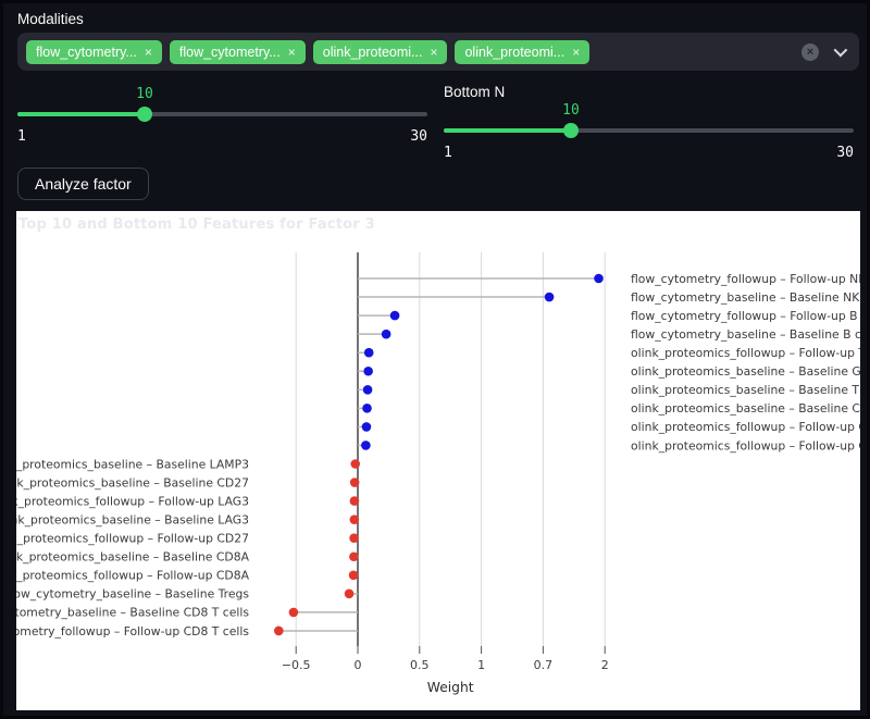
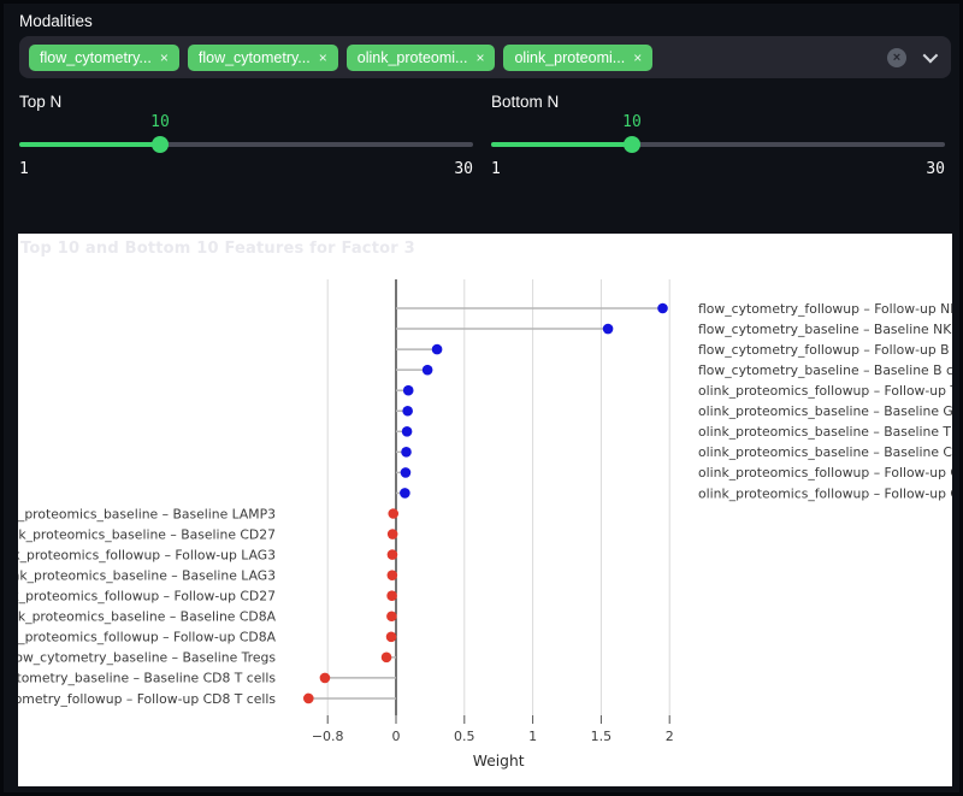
  Modalities
  flow_cytometry...
  ×
  flow_cytometry...
  ×
  olink_proteomi...
  ×
  olink_proteomi...
  ×
  ×
+ Top N
  10
  1
  30
  Bottom N
  10
  1
  30
- Analyze factor
- −0.5
+ −0.8
  0
  0.5
  1
- 0.7
+ 1.5
  2
  Weight
  flow_cytometry_followup – Follow-up N
  flow_cytometry_baseline – Baseline NK
  flow_cytometry_followup – Follow-up B
  flow_cytometry_baseline – Baseline B c
  olink_proteomics_followup – Follow-up
  olink_proteomics_baseline – Baseline G
  olink_proteomics_baseline – Baseline T
  olink_proteomics_baseline – Baseline C
  olink_proteomics_followup – Follow-up
  olink_proteomics_followup – Follow-up
  _proteomics_baseline – Baseline LAMP3
  k_proteomics_baseline – Baseline CD27
  _proteomics_followup – Follow-up LAG3
  k_proteomics_baseline – Baseline LAG3
  _proteomics_followup – Follow-up CD27
  k_proteomics_baseline – Baseline CD8A
  _proteomics_followup – Follow-up CD8A
  ow_cytometry_baseline – Baseline Tregs
  tometry_baseline – Baseline CD8 T cells
  ometry_followup – Follow-up CD8 T cells
